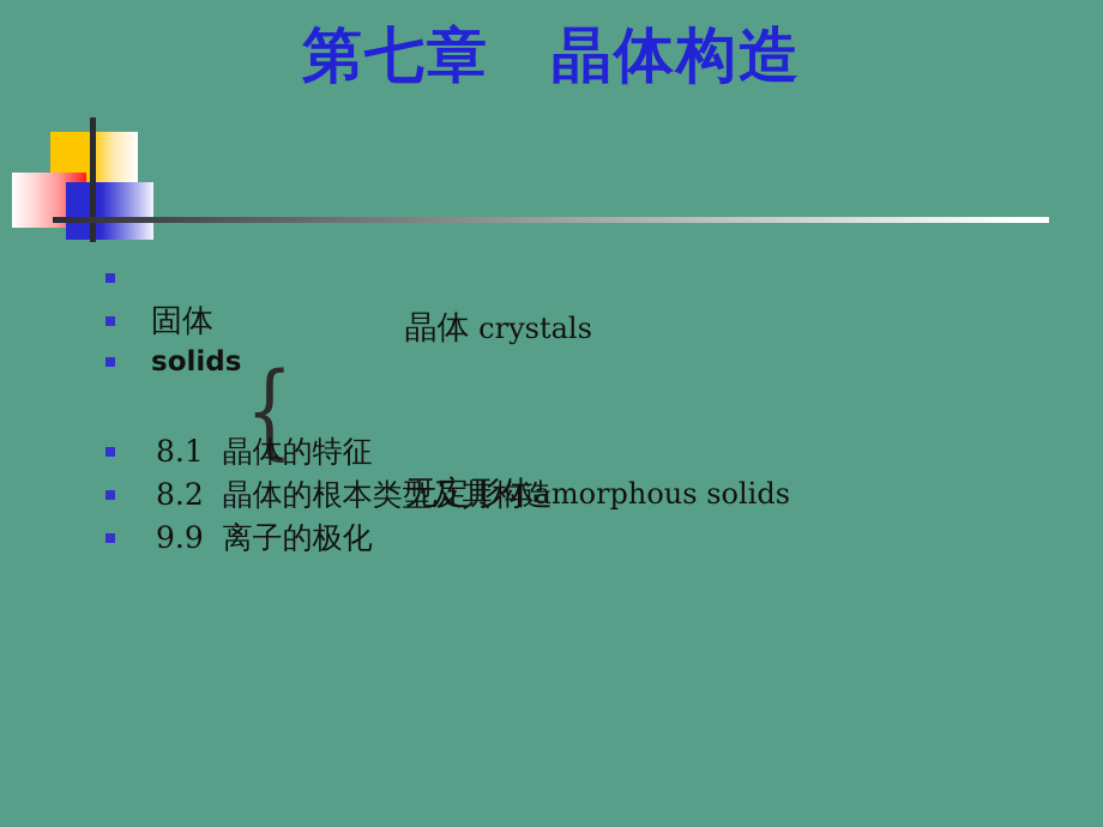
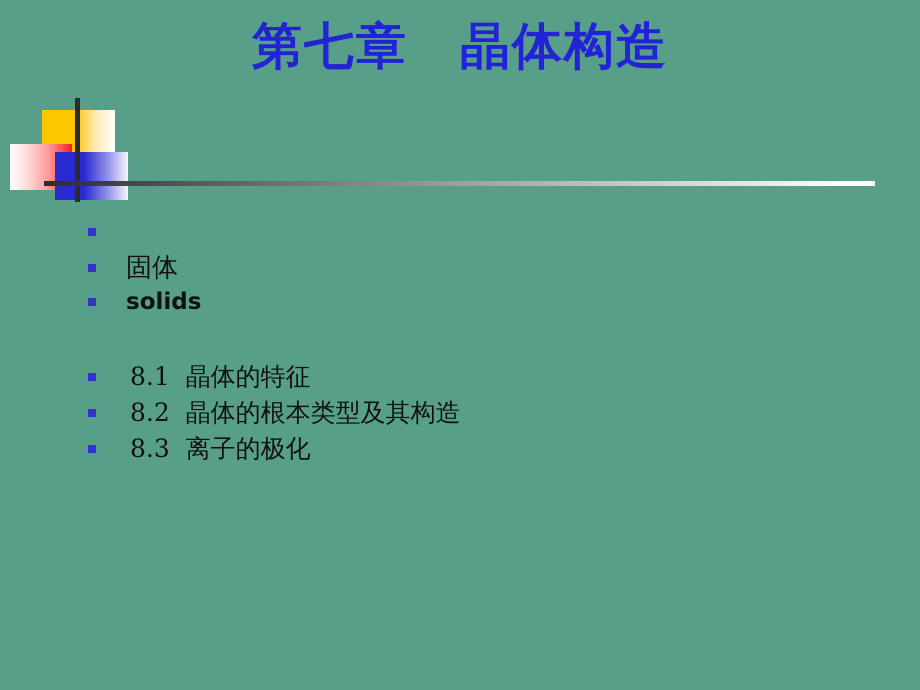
  第七章 晶体构造
  固体
  solids
- {
- 晶体 crystals
- 无定形体amorphous solids
  8.1 晶体的特征
  8.2 晶体的根本类型及其构造
- 9.9 离子的极化
+ 8.3 离子的极化
